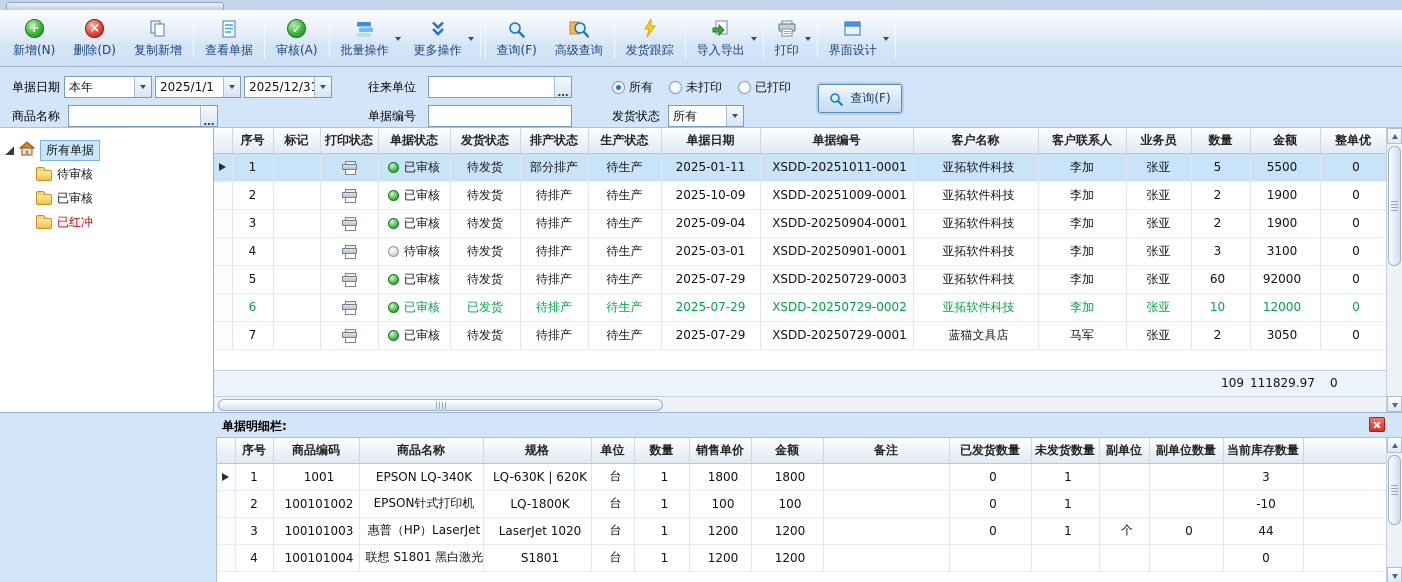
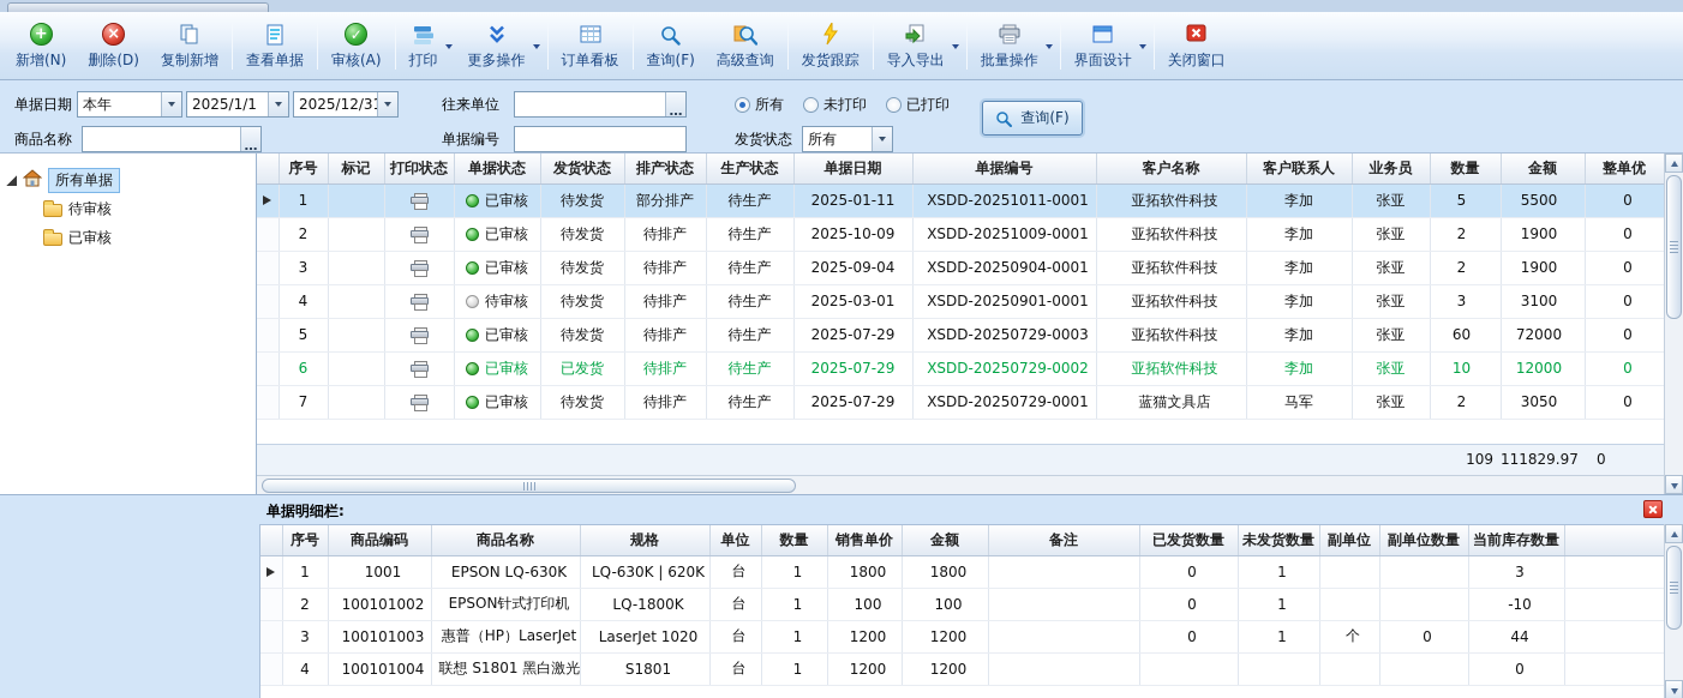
  新增(N)
  删除(D)
  复制新增
  查看单据
  审核(A)
- 批量操作
+ 打印
  更多操作
+ 订单看板
  查询(F)
  高级查询
  发货跟踪
  导入导出
- 打印
+ 批量操作
  界面设计
+ 关闭窗口
  单据日期
  本年
  2025/1/1
  2025/12/3
  往来单位
  所有
  未打印
  已打印
  商品名称
  单据编号
  发货状态
  所有
  查询(F)
  所有单据
  待审核
  已审核
- 已红冲
  	序号	标记	打印状态	单据状态	发货状态	排产状态	生产状态	单据日期	单据编号	客户名称	客户联系人	业务员	数量	金额	整单优
  	1			已审核	待发货	部分排产	待生产	2025-01-11	XSDD-20251011-0001	亚拓软件科技	李加	张亚	5	5500	0
  	2			已审核	待发货	待排产	待生产	2025-10-09	XSDD-20251009-0001	亚拓软件科技	李加	张亚	2	1900	0
  	3			已审核	待发货	待排产	待生产	2025-09-04	XSDD-20250904-0001	亚拓软件科技	李加	张亚	2	1900	0
  	4			待审核	待发货	待排产	待生产	2025-03-01	XSDD-20250901-0001	亚拓软件科技	李加	张亚	3	3100	0
- 	5			已审核	待发货	待排产	待生产	2025-07-29	XSDD-20250729-0003	亚拓软件科技	李加	张亚	60	92000	0
+ 	5			已审核	待发货	待排产	待生产	2025-07-29	XSDD-20250729-0003	亚拓软件科技	李加	张亚	60	72000	0
  	6			已审核	已发货	待排产	待生产	2025-07-29	XSDD-20250729-0002	亚拓软件科技	李加	张亚	10	12000	0
  	7			已审核	待发货	待排产	待生产	2025-07-29	XSDD-20250729-0001	蓝猫文具店	马军	张亚	2	3050	0
  109
  111829.97
  0
  单据明细栏:
  	序号	商品编码	商品名称	规格	单位	数量	销售单价	金额	备注	已发货数量	未发货数量	副单位	副单位数量	当前库存数量
- 	1	1001	EPSON LQ-340K	LQ-630K | 620K	台	1	1800	1800		0	1			3
+ 	1	1001	EPSON LQ-630K	LQ-630K | 620K	台	1	1800	1800		0	1			3
  	2	100101002	EPSON针式打印机	LQ-1800K	台	1	100	100		0	1			-10
  	3	100101003	惠普（HP）LaserJet	LaserJet 1020	台	1	1200	1200		0	1	个	0	44
  	4	100101004	联想 S1801 黑白激光	S1801	台	1	1200	1200						0
